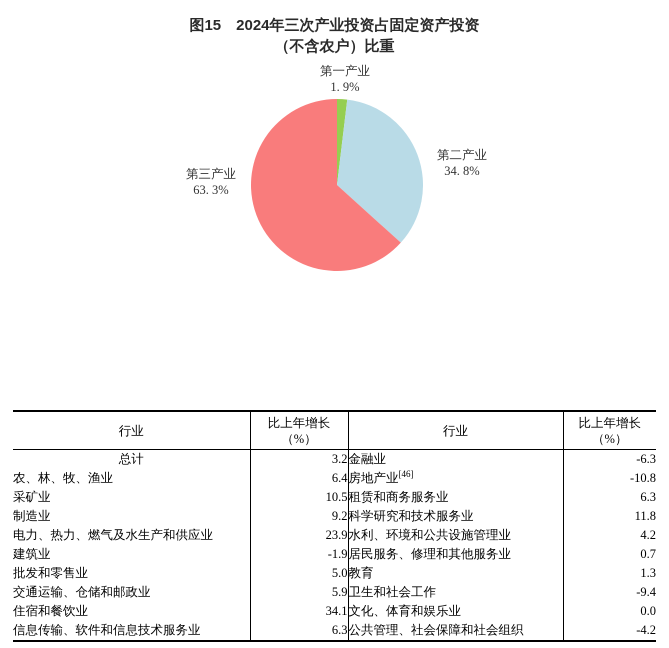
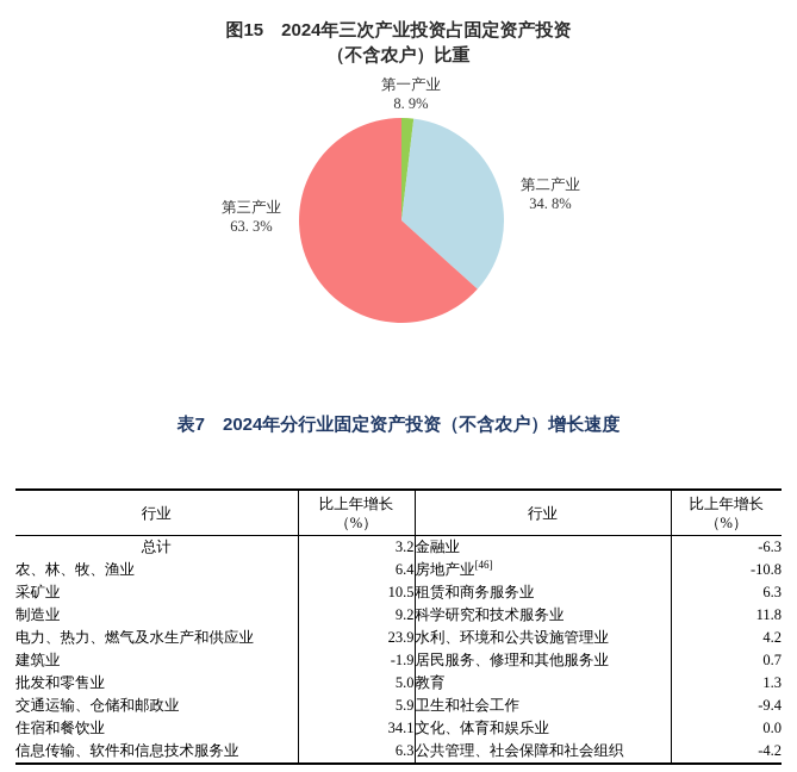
  图15 2024年三次产业投资占固定资产投资
  （不含农户）比重
  第一产业
- 1. 9%
+ 8. 9%
  第二产业
  34. 8%
  第三产业
  63. 3%
+ 表7 2024年分行业固定资产投资（不含农户）增长速度
  行业	比上年增长 （%）	行业	比上年增长 （%）
  总计	3.2	金融业	-6.3
  农、林、牧、渔业	6.4	房地产业[46]	-10.8
  采矿业	10.5	租赁和商务服务业	6.3
  制造业	9.2	科学研究和技术服务业	11.8
  电力、热力、燃气及水生产和供应业	23.9	水利、环境和公共设施管理业	4.2
  建筑业	-1.9	居民服务、修理和其他服务业	0.7
  批发和零售业	5.0	教育	1.3
  交通运输、仓储和邮政业	5.9	卫生和社会工作	-9.4
  住宿和餐饮业	34.1	文化、体育和娱乐业	0.0
  信息传输、软件和信息技术服务业	6.3	公共管理、社会保障和社会组织	-4.2
